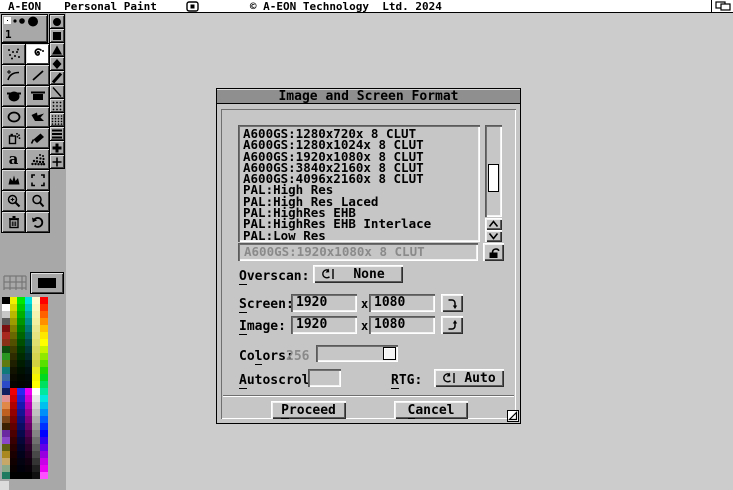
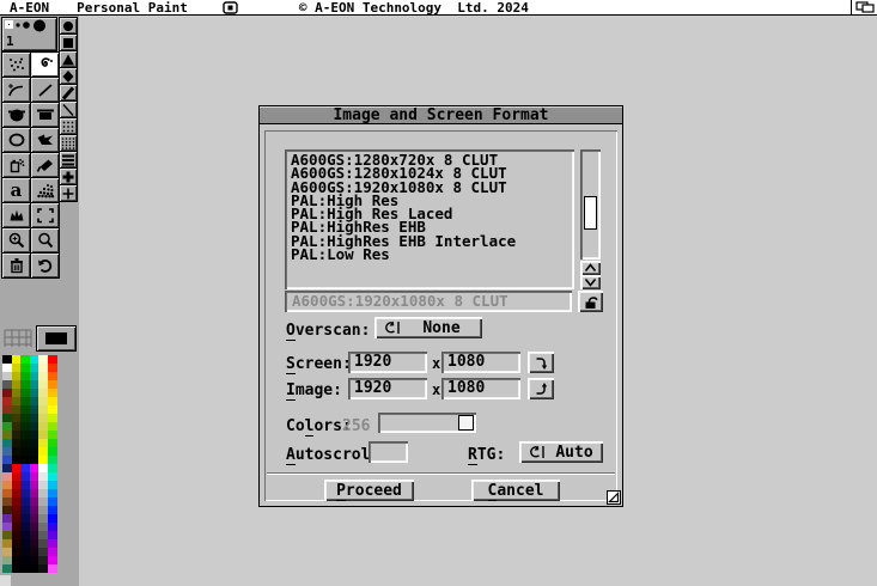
  A-EON
  Personal Paint
  © A-EON Technology Ltd. 2024
  1
  a
  Image and Screen Format
  A600GS:1280x720x 8 CLUT
  A600GS:1280x1024x 8 CLUT
  A600GS:1920x1080x 8 CLUT
- A600GS:3840x2160x 8 CLUT
- A600GS:4096x2160x 8 CLUT
  PAL:High Res
  PAL:High Res Laced
  PAL:HighRes EHB
  PAL:HighRes EHB Interlace
  PAL:Low Res
  A600GS:1920x1080x 8 CLUT
  Overscan:
  None
  Screen:
  1920
  x
  1080
  Image:
  1920
  x
  1080
  Colors:
  256
  Autoscrol
  RTG:
  Auto
  Proceed
  Cancel
